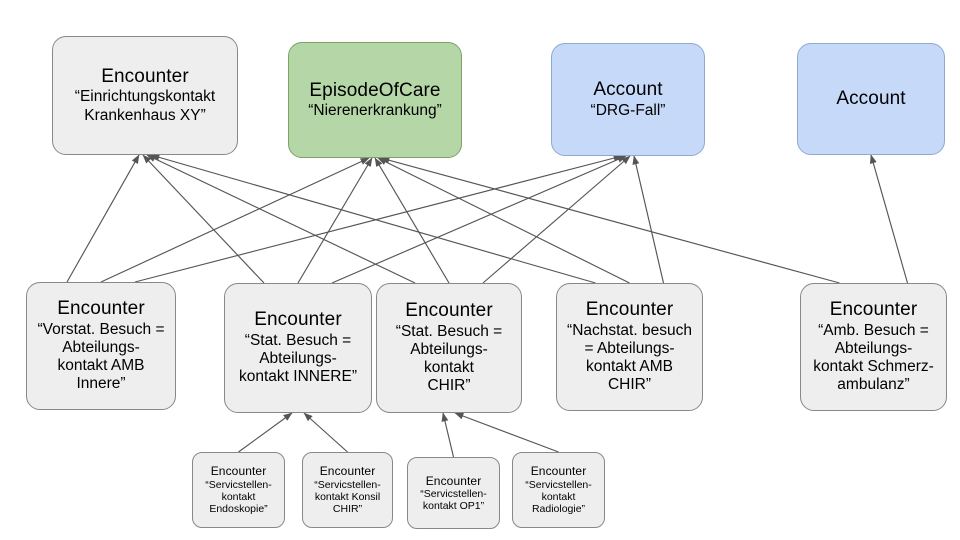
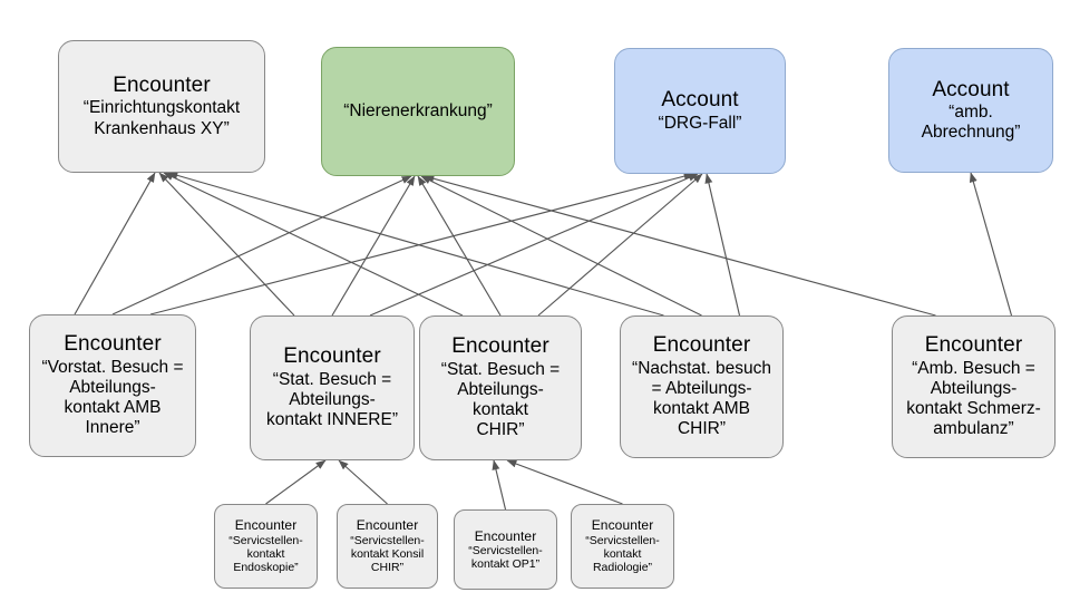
  Encounter
  “Einrichtungskontakt
  Krankenhaus XY”
- EpisodeOfCare
  “Nierenerkrankung”
  Account
  “DRG-Fall”
  Account
+ “amb.
+ Abrechnung”
  Encounter
  “Vorstat. Besuch =
  Abteilungs-
  kontakt AMB
  Innere”
  Encounter
  “Stat. Besuch =
  Abteilungs-
  kontakt INNERE”
  Encounter
  “Stat. Besuch =
  Abteilungs-
  kontakt
  CHIR”
  Encounter
  “Nachstat. besuch
  = Abteilungs-
  kontakt AMB
  CHIR”
  Encounter
  “Amb. Besuch =
  Abteilungs-
  kontakt Schmerz-
  ambulanz”
  Encounter
  “Servicstellen-
  kontakt
  Endoskopie”
  Encounter
  “Servicstellen-
  kontakt Konsil
  CHIR”
  Encounter
  “Servicstellen-
  kontakt OP1”
  Encounter
  “Servicstellen-
  kontakt
  Radiologie”
